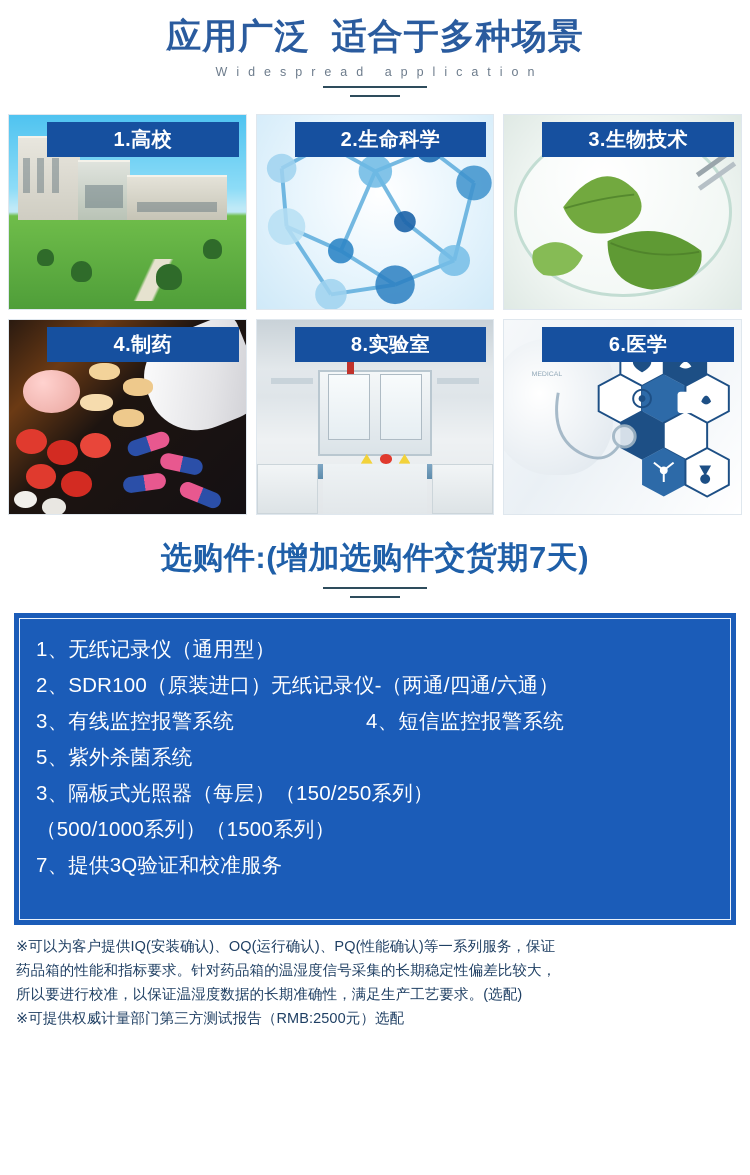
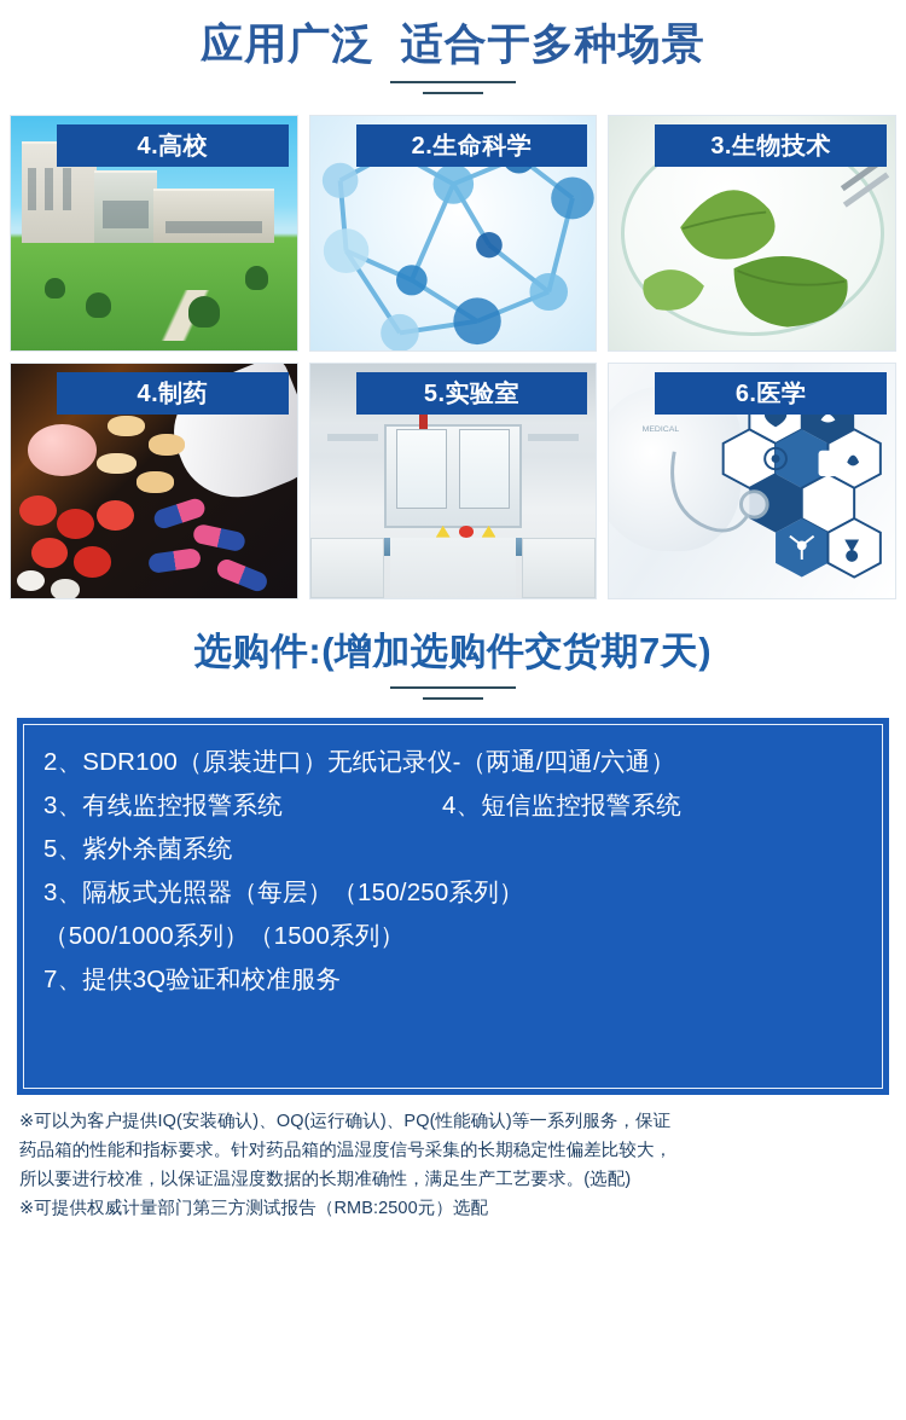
  应用广泛 适合于多种场景
- Widespread application
- 1.高校
+ 4.高校
  2.生命科学
  3.生物技术
  4.制药
- 8.实验室
+ 5.实验室
  6.医学
  选购件:(增加选购件交货期7天)
- 1、无纸记录仪（通用型）
  2、SDR100（原装进口）无纸记录仪-（两通/四通/六通）
  3、有线监控报警系统
  4、短信监控报警系统
  5、紫外杀菌系统
  3、隔板式光照器（每层）（150/250系列）
  （500/1000系列）（1500系列）
  7、提供3Q验证和校准服务
  ※可以为客户提供IQ(安装确认)、OQ(运行确认)、PQ(性能确认)等一系列服务，保证
  药品箱的性能和指标要求。针对药品箱的温湿度信号采集的长期稳定性偏差比较大，
  所以要进行校准，以保证温湿度数据的长期准确性，满足生产工艺要求。(选配)
  ※可提供权威计量部门第三方测试报告（RMB:2500元）选配
